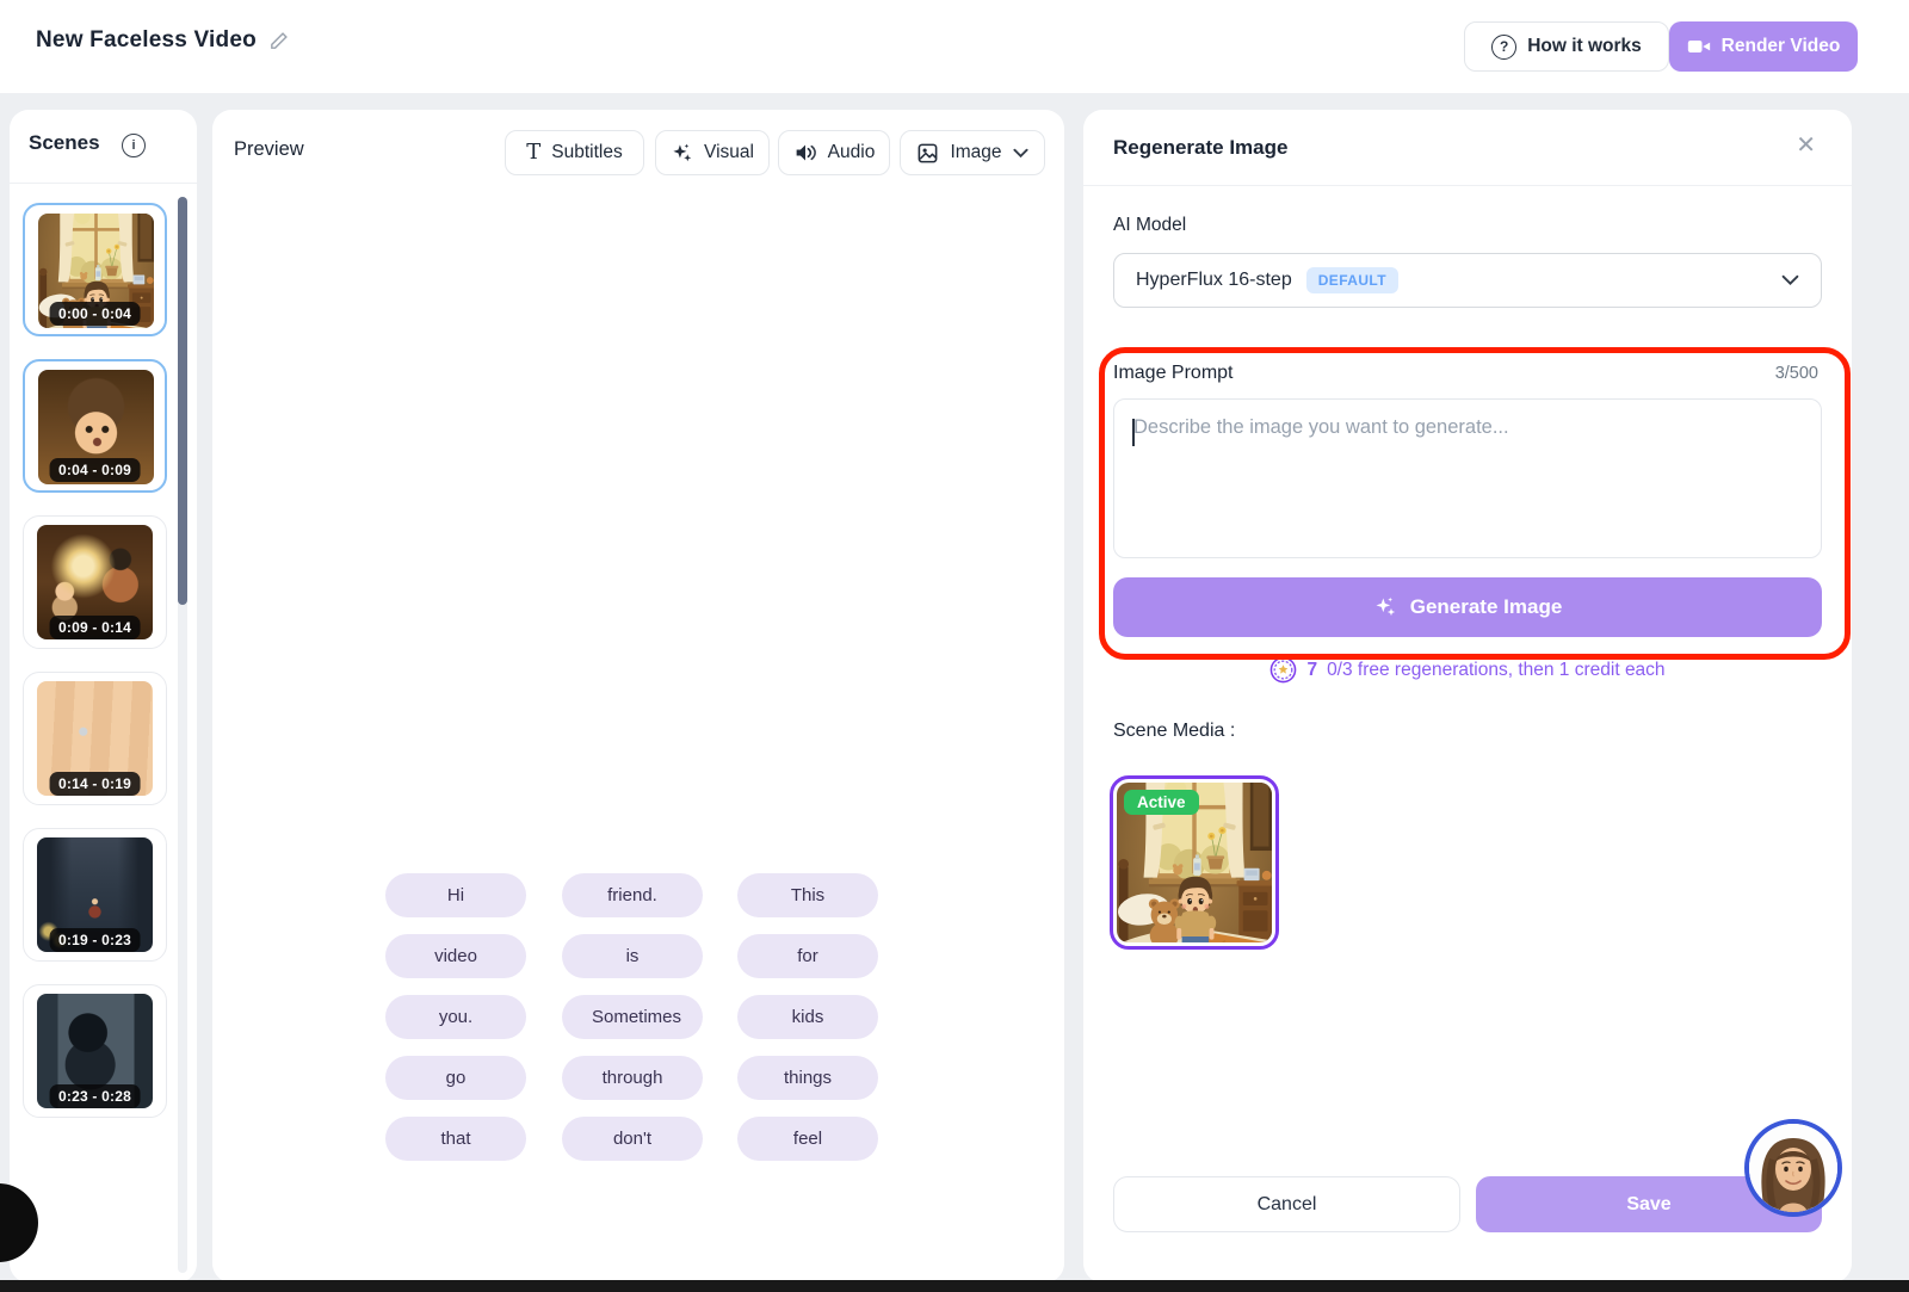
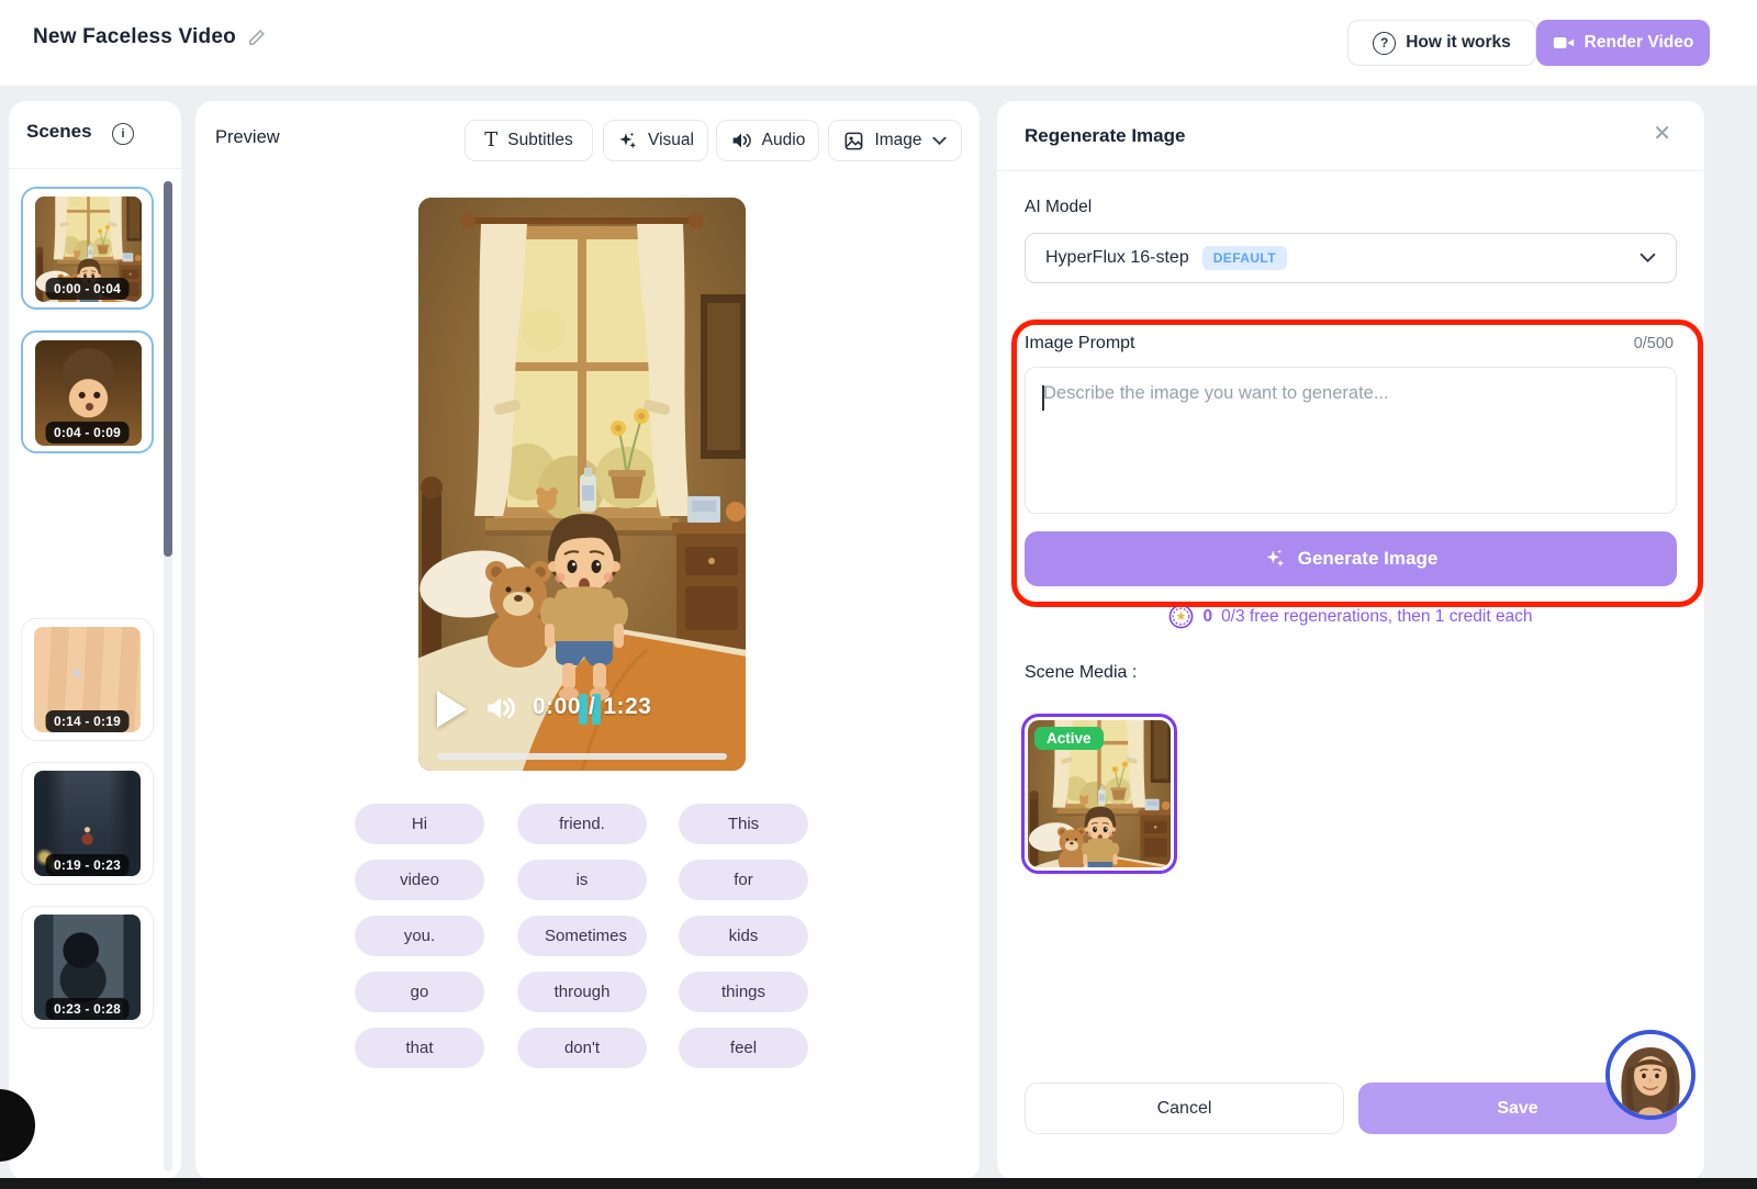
  New Faceless Video
  ?
  How it works
  Render Video
  Scenes
  i
  0:00 - 0:04
  0:04 - 0:09
- 0:09 - 0:14
  0:14 - 0:19
  0:19 - 0:23
  0:23 - 0:28
  Preview
  T
  Subtitles
  Visual
  Audio
  Image
+ 0:00
+ /
+ 1:23
  Hi
  friend.
  This
  video
  is
  for
  you.
  Sometimes
  kids
  go
  through
  things
  that
  don't
  feel
  Regenerate Image
  ✕
  AI Model
  HyperFlux 16-step
  DEFAULT
  Image Prompt
- 3/500
+ 0/500
  Describe the image you want to generate...
  Generate Image
- 7
+ 0
  0/3 free regenerations, then 1 credit each
  Scene Media :
  Active
  Cancel
  Save
